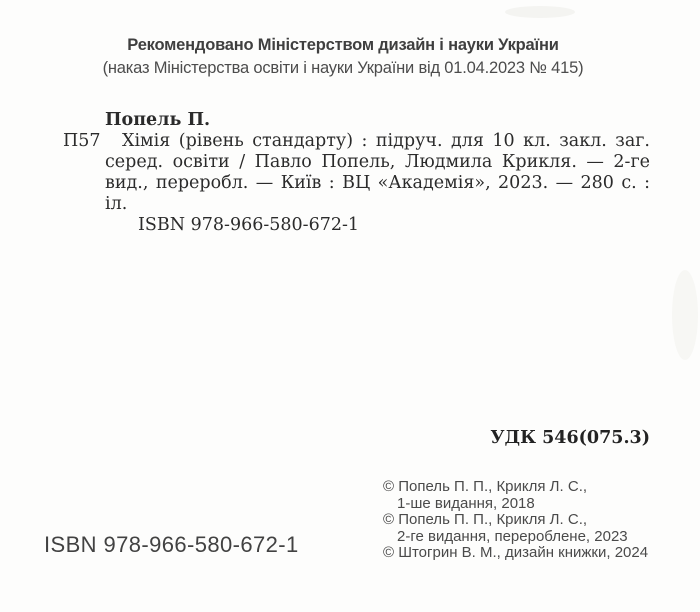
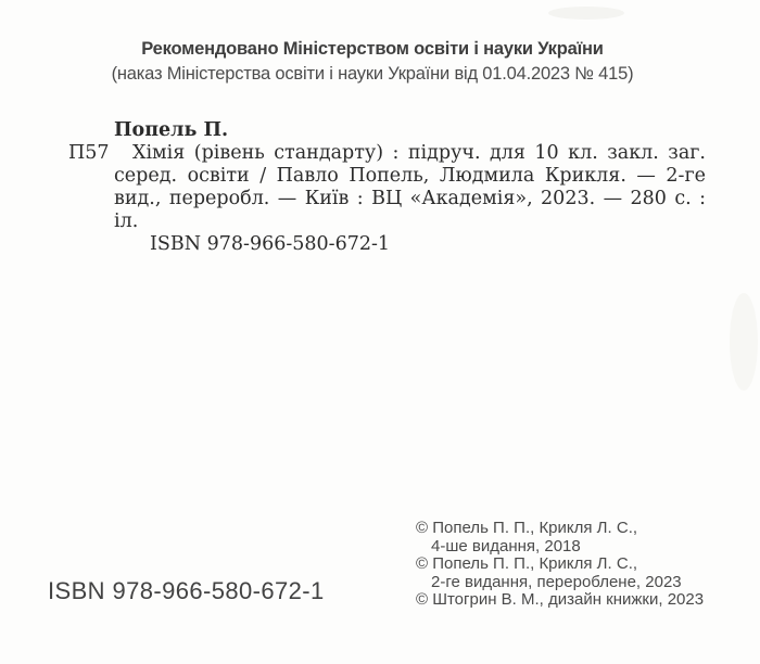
- Рекомендовано Міністерством дизайн і науки України
+ Рекомендовано Міністерством освіти і науки України
  (наказ Міністерства освіти і науки України від 01.04.2023 № 415)
  Попель П.
  П57
  Хімія (рівень стандарту) : підруч. для 10 кл. закл. заг. серед. освіти / Павло Попель, Людмила Крикля. — 2-ге вид., переробл. — Київ : ВЦ «Академія», 2023. — 280 с. : іл.
  ISBN 978-966-580-672-1
- УДК 546(075.3)
  ISBN 978-966-580-672-1
  © Попель П. П., Крикля Л. С.,
- 1-ше видання, 2018
+ 4-ше видання, 2018
  © Попель П. П., Крикля Л. С.,
  2-ге видання, перероблене, 2023
- © Штогрин В. М., дизайн книжки, 2024
+ © Штогрин В. М., дизайн книжки, 2023
